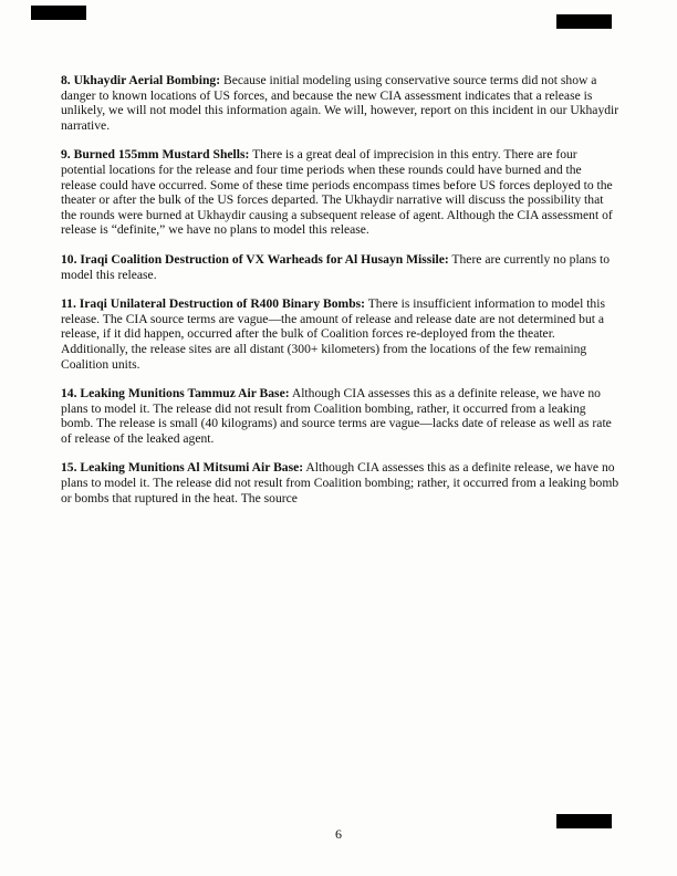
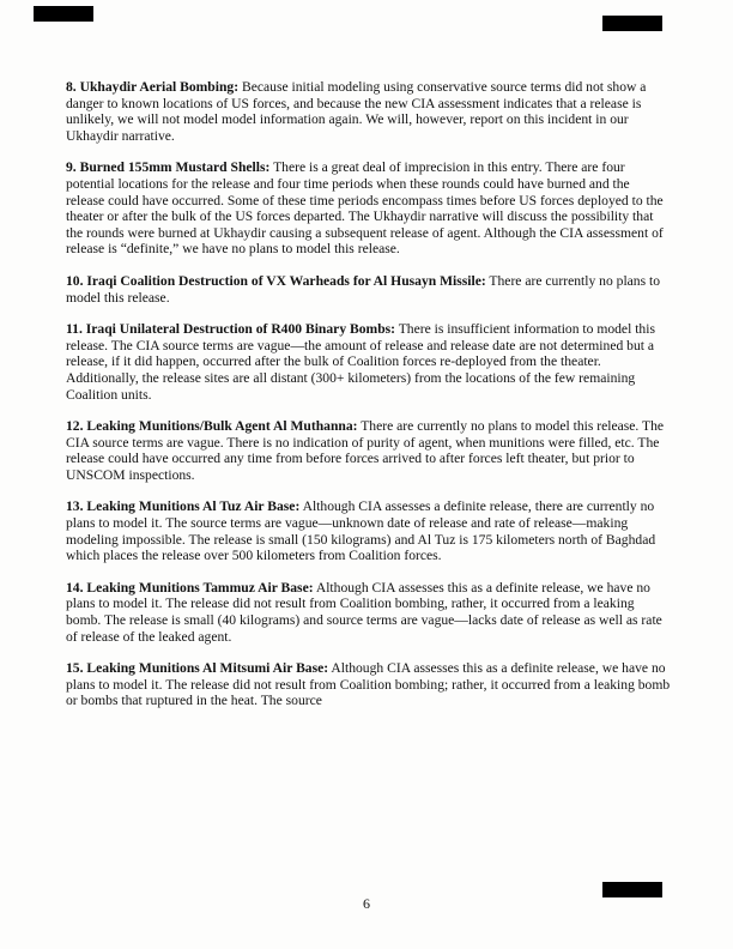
- 8. Ukhaydir Aerial Bombing: Because initial modeling using conservative source terms did not show a danger to known locations of US forces, and because the new CIA assessment indicates that a release is unlikely, we will not model this information again. We will, however, report on this incident in our Ukhaydir narrative.
+ 8. Ukhaydir Aerial Bombing: Because initial modeling using conservative source terms did not show a danger to known locations of US forces, and because the new CIA assessment indicates that a release is unlikely, we will not model model information again. We will, however, report on this incident in our Ukhaydir narrative.
  9. Burned 155mm Mustard Shells: There is a great deal of imprecision in this entry. There are four potential locations for the release and four time periods when these rounds could have burned and the release could have occurred. Some of these time periods encompass times before US forces deployed to the theater or after the bulk of the US forces departed. The Ukhaydir narrative will discuss the possibility that the rounds were burned at Ukhaydir causing a subsequent release of agent. Although the CIA assessment of release is “definite,” we have no plans to model this release.
  10. Iraqi Coalition Destruction of VX Warheads for Al Husayn Missile: There are currently no plans to model this release.
  11. Iraqi Unilateral Destruction of R400 Binary Bombs: There is insufficient information to model this release. The CIA source terms are vague—the amount of release and release date are not determined but a release, if it did happen, occurred after the bulk of Coalition forces re-deployed from the theater. Additionally, the release sites are all distant (300+ kilometers) from the locations of the few remaining Coalition units.
+ 12. Leaking Munitions/Bulk Agent Al Muthanna: There are currently no plans to model this release. The CIA source terms are vague. There is no indication of purity of agent, when munitions were filled, etc. The release could have occurred any time from before forces arrived to after forces left theater, but prior to UNSCOM inspections.
+ 13. Leaking Munitions Al Tuz Air Base: Although CIA assesses a definite release, there are currently no plans to model it. The source terms are vague—unknown date of release and rate of release—making modeling impossible. The release is small (150 kilograms) and Al Tuz is 175 kilometers north of Baghdad which places the release over 500 kilometers from Coalition forces.
  14. Leaking Munitions Tammuz Air Base: Although CIA assesses this as a definite release, we have no plans to model it. The release did not result from Coalition bombing, rather, it occurred from a leaking bomb. The release is small (40 kilograms) and source terms are vague—lacks date of release as well as rate of release of the leaked agent.
  15. Leaking Munitions Al Mitsumi Air Base: Although CIA assesses this as a definite release, we have no plans to model it. The release did not result from Coalition bombing; rather, it occurred from a leaking bomb or bombs that ruptured in the heat. The source
  6
